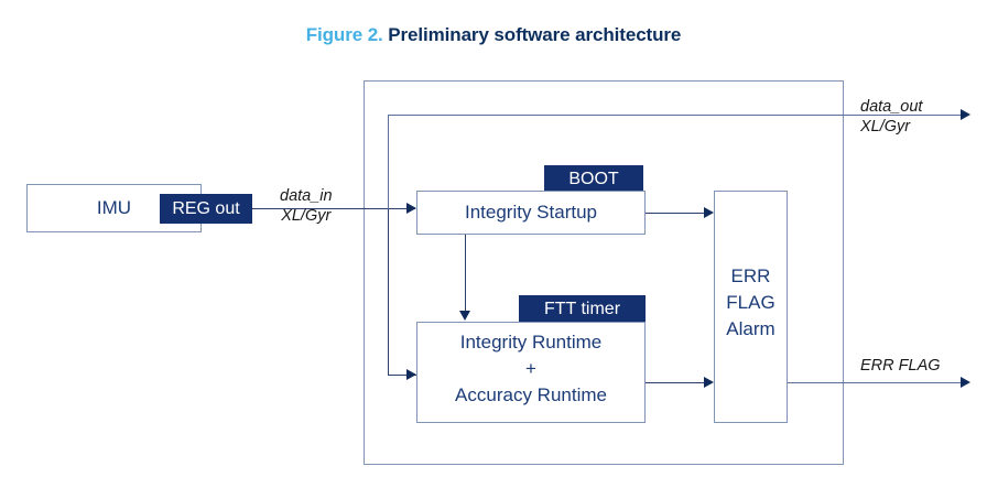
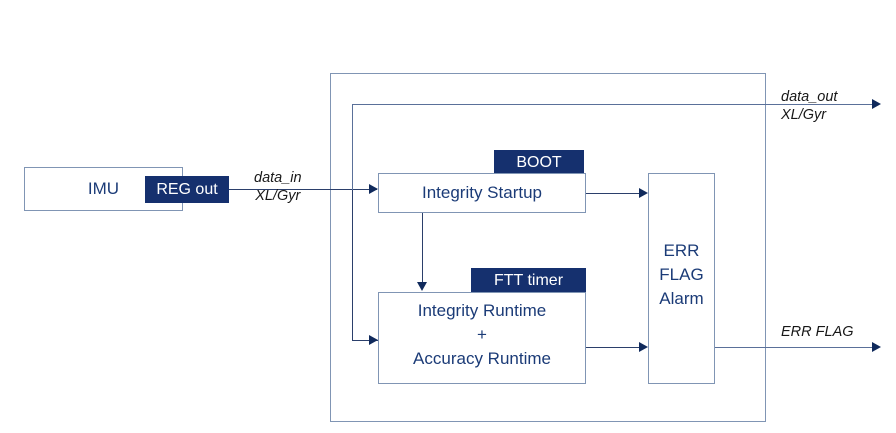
- Figure 2. Preliminary software architecture
  IMU
  REG out
  data_in
  XL/Gyr
  BOOT
  Integrity Startup
  FTT timer
  Integrity Runtime
  +
  Accuracy Runtime
  ERR
  FLAG
  Alarm
  data_out
  XL/Gyr
  ERR FLAG
